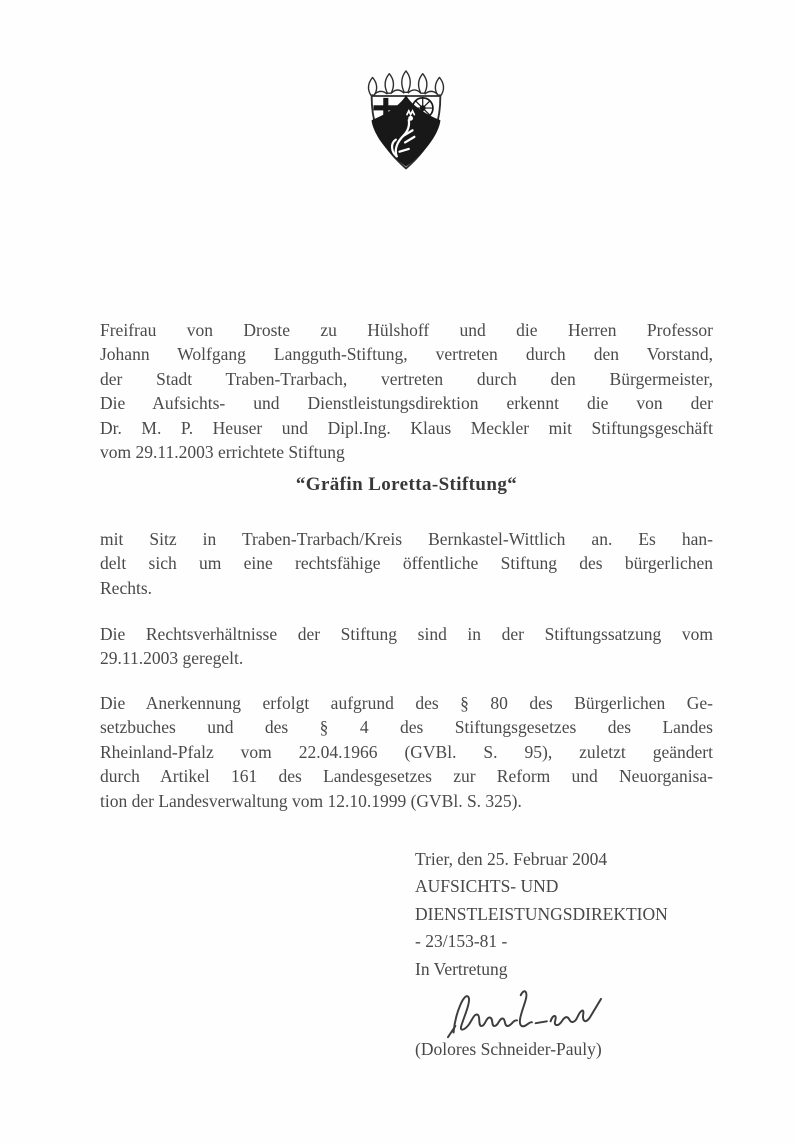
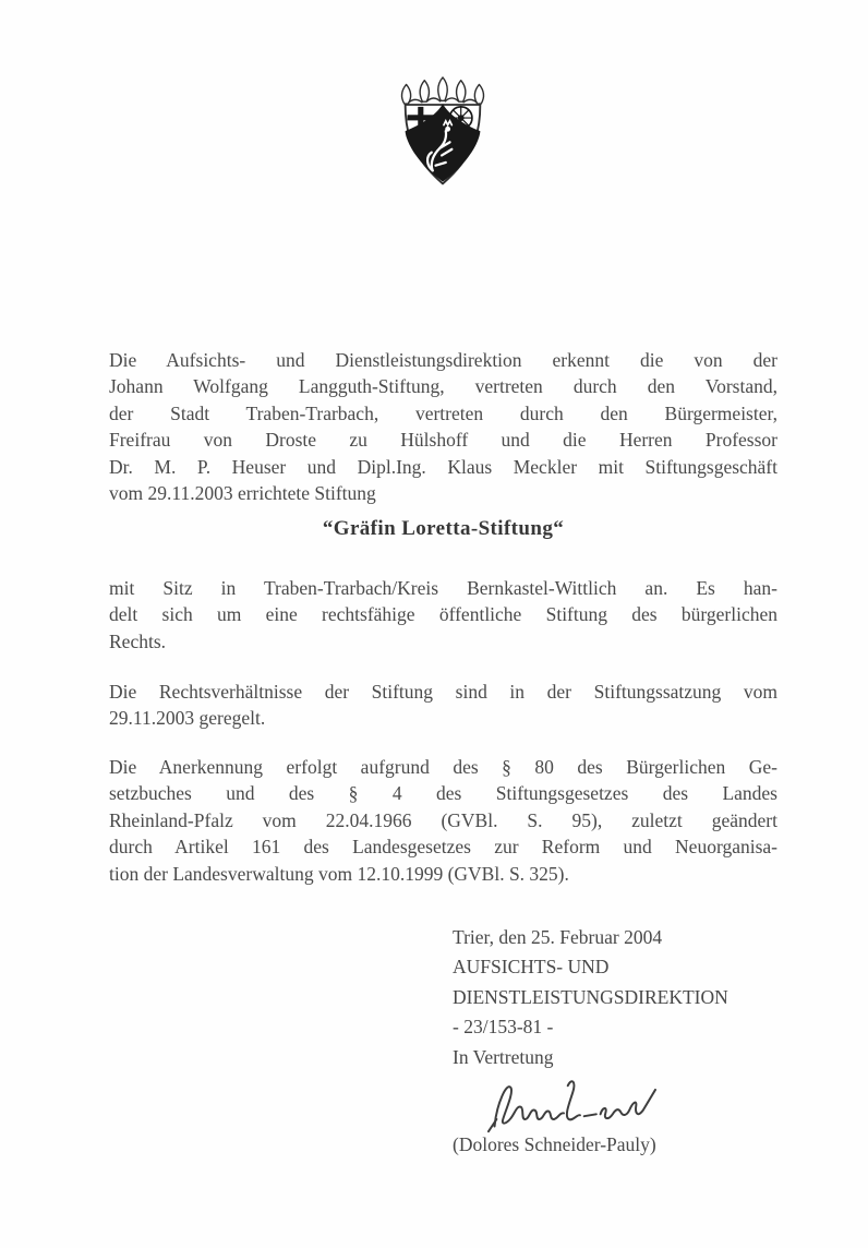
- Freifrau von Droste zu Hülshoff und die Herren Professor
+ Die Aufsichts- und Dienstleistungsdirektion erkennt die von der
  Johann Wolfgang Langguth-Stiftung, vertreten durch den Vorstand,
  der Stadt Traben-Trarbach, vertreten durch den Bürgermeister,
- Die Aufsichts- und Dienstleistungsdirektion erkennt die von der
+ Freifrau von Droste zu Hülshoff und die Herren Professor
  Dr. M. P. Heuser und Dipl.Ing. Klaus Meckler mit Stiftungsgeschäft
  vom 29.11.2003 errichtete Stiftung
  “Gräfin Loretta-Stiftung“
  mit Sitz in Traben-Trarbach/Kreis Bernkastel-Wittlich an. Es han-
  delt sich um eine rechtsfähige öffentliche Stiftung des bürgerlichen
  Rechts.
  Die Rechtsverhältnisse der Stiftung sind in der Stiftungssatzung vom
  29.11.2003 geregelt.
  Die Anerkennung erfolgt aufgrund des § 80 des Bürgerlichen Ge-
  setzbuches und des § 4 des Stiftungsgesetzes des Landes
  Rheinland-Pfalz vom 22.04.1966 (GVBl. S. 95), zuletzt geändert
  durch Artikel 161 des Landesgesetzes zur Reform und Neuorganisa-
  tion der Landesverwaltung vom 12.10.1999 (GVBl. S. 325).
  Trier, den 25. Februar 2004
  AUFSICHTS- UND
  DIENSTLEISTUNGSDIREKTION
  - 23/153-81 -
  In Vertretung
  (Dolores Schneider-Pauly)
